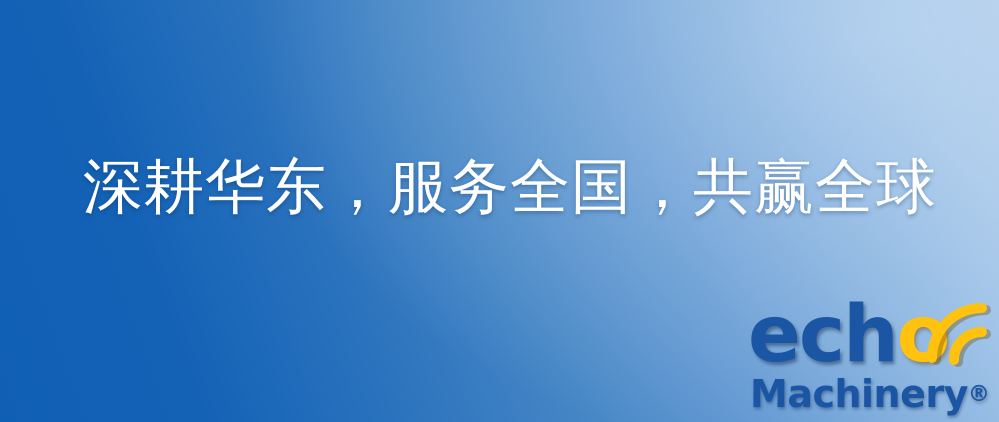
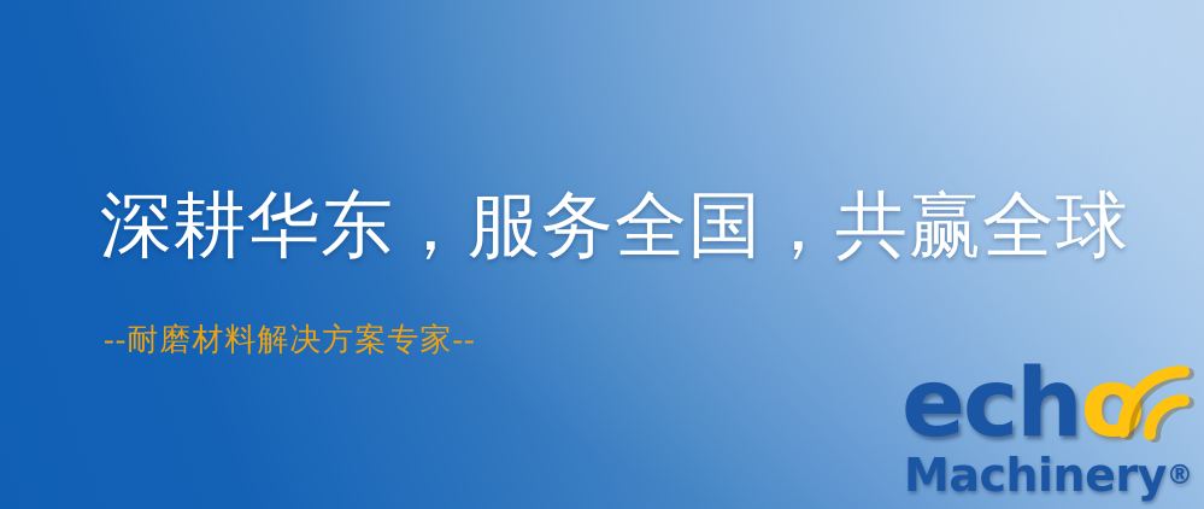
  深耕华东，服务全国，共赢全球
+ --耐磨材料解决方案专家--
  echo
  Machinery®
